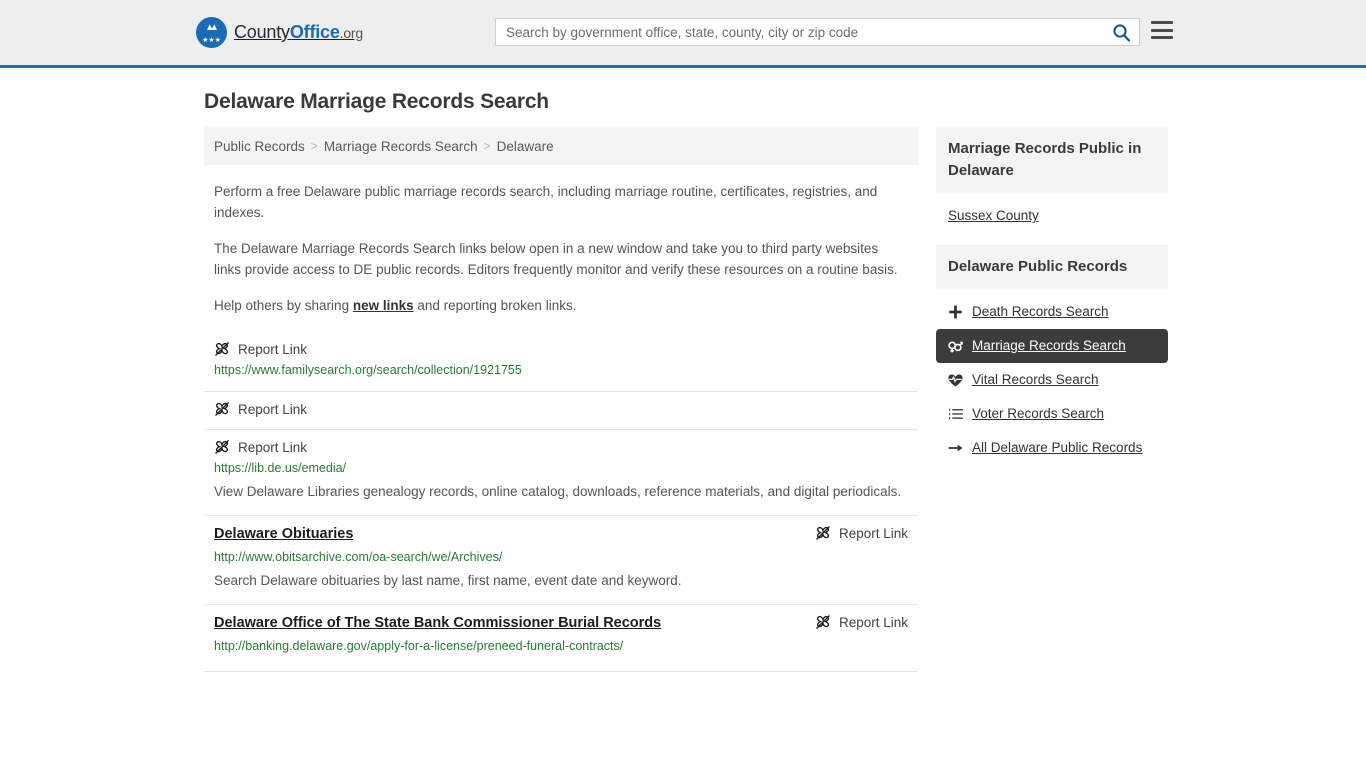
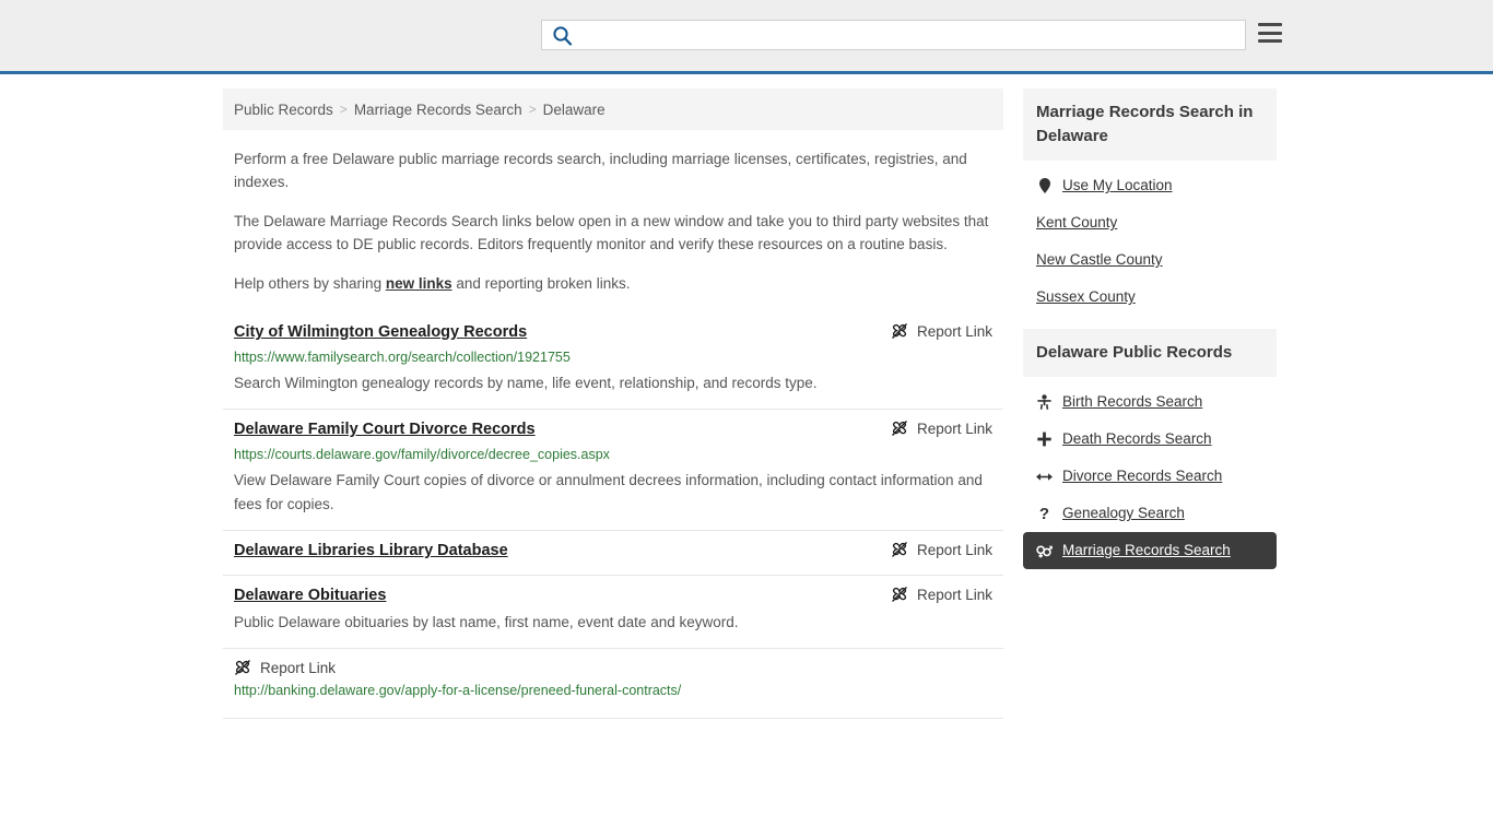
- ▴▴
- CountyOffice.org
- Search by government office, state, county, city or zip code
- Delaware Marriage Records Search
  Public Records
  >
  Marriage Records Search
  >
  Delaware
- Perform a free Delaware public marriage records search, including marriage routine, certificates, registries, and indexes.
+ Perform a free Delaware public marriage records search, including marriage licenses, certificates, registries, and indexes.
- The Delaware Marriage Records Search links below open in a new window and take you to third party websites links provide access to DE public records. Editors frequently monitor and verify these resources on a routine basis.
+ The Delaware Marriage Records Search links below open in a new window and take you to third party websites that provide access to DE public records. Editors frequently monitor and verify these resources on a routine basis.
  Help others by sharing new links and reporting broken links.
+ City of Wilmington Genealogy Records
  Report Link
  https://www.familysearch.org/search/collection/1921755
+ Search Wilmington genealogy records by name, life event, relationship, and records type.
+ Delaware Family Court Divorce Records
  Report Link
+ https://courts.delaware.gov/family/divorce/decree_copies.aspx
+ View Delaware Family Court copies of divorce or annulment decrees information, including contact information and fees for copies.
+ Delaware Libraries Library Database
  Report Link
- https://lib.de.us/emedia/
- View Delaware Libraries genealogy records, online catalog, downloads, reference materials, and digital periodicals.
  Delaware Obituaries
  Report Link
- http://www.obitsarchive.com/oa-search/we/Archives/
- Search Delaware obituaries by last name, first name, event date and keyword.
+ Public Delaware obituaries by last name, first name, event date and keyword.
- Delaware Office of The State Bank Commissioner Burial Records
  Report Link
  http://banking.delaware.gov/apply-for-a-license/preneed-funeral-contracts/
- Marriage Records Public in Delaware
+ Marriage Records Search in Delaware
+ Use My Location
+ Kent County
+ New Castle County
  Sussex County
  Delaware Public Records
+ Birth Records Search
  Death Records Search
+ Divorce Records Search
+ ?
+ Genealogy Search
  Marriage Records Search
- Vital Records Search
- Voter Records Search
- All Delaware Public Records
